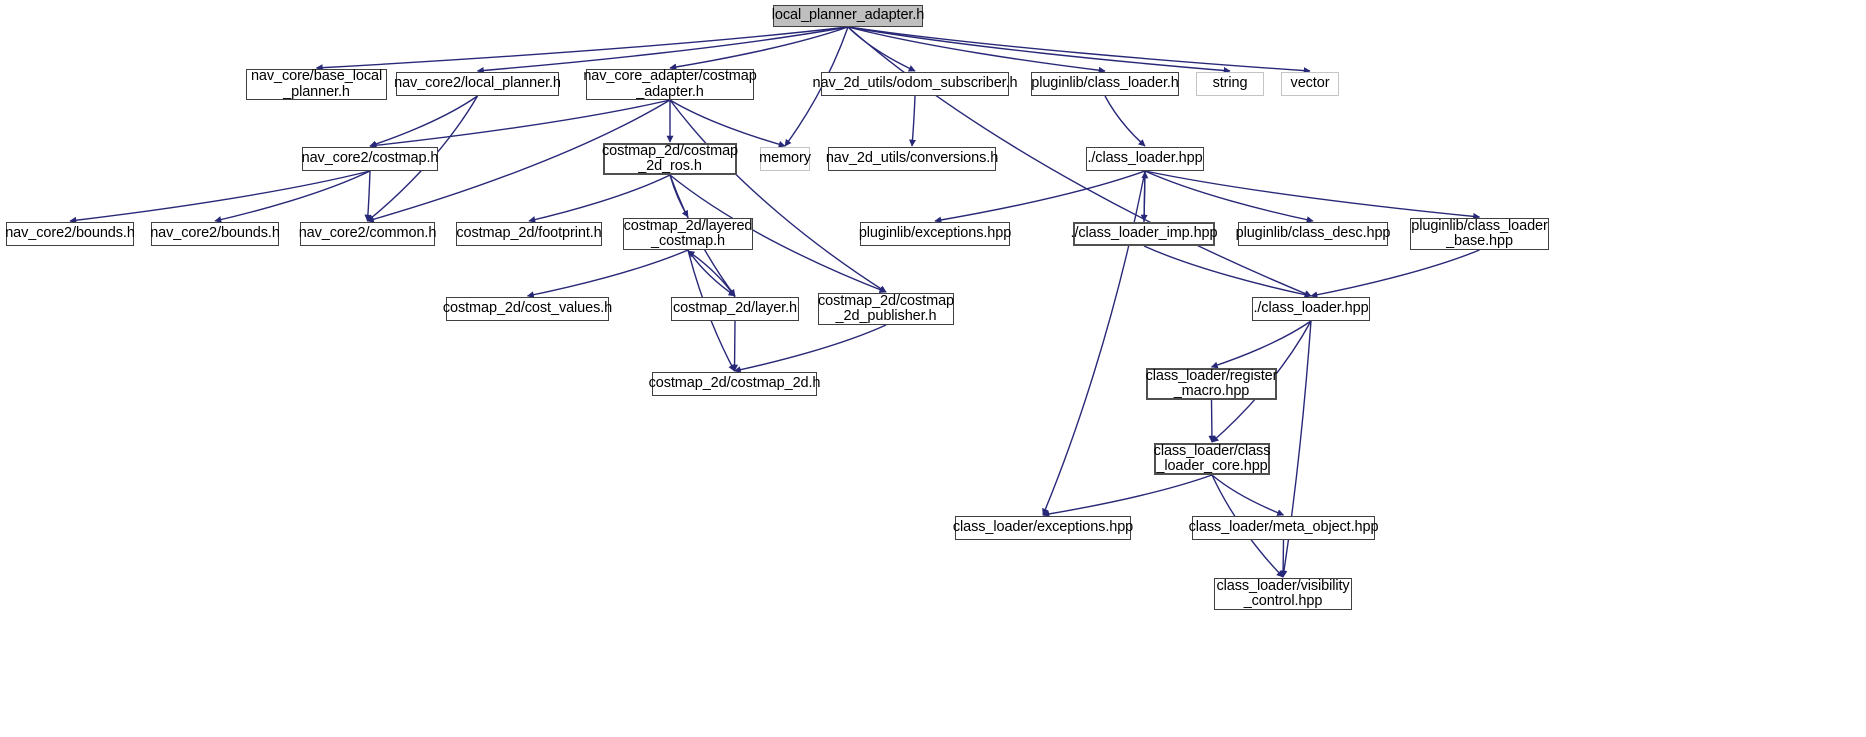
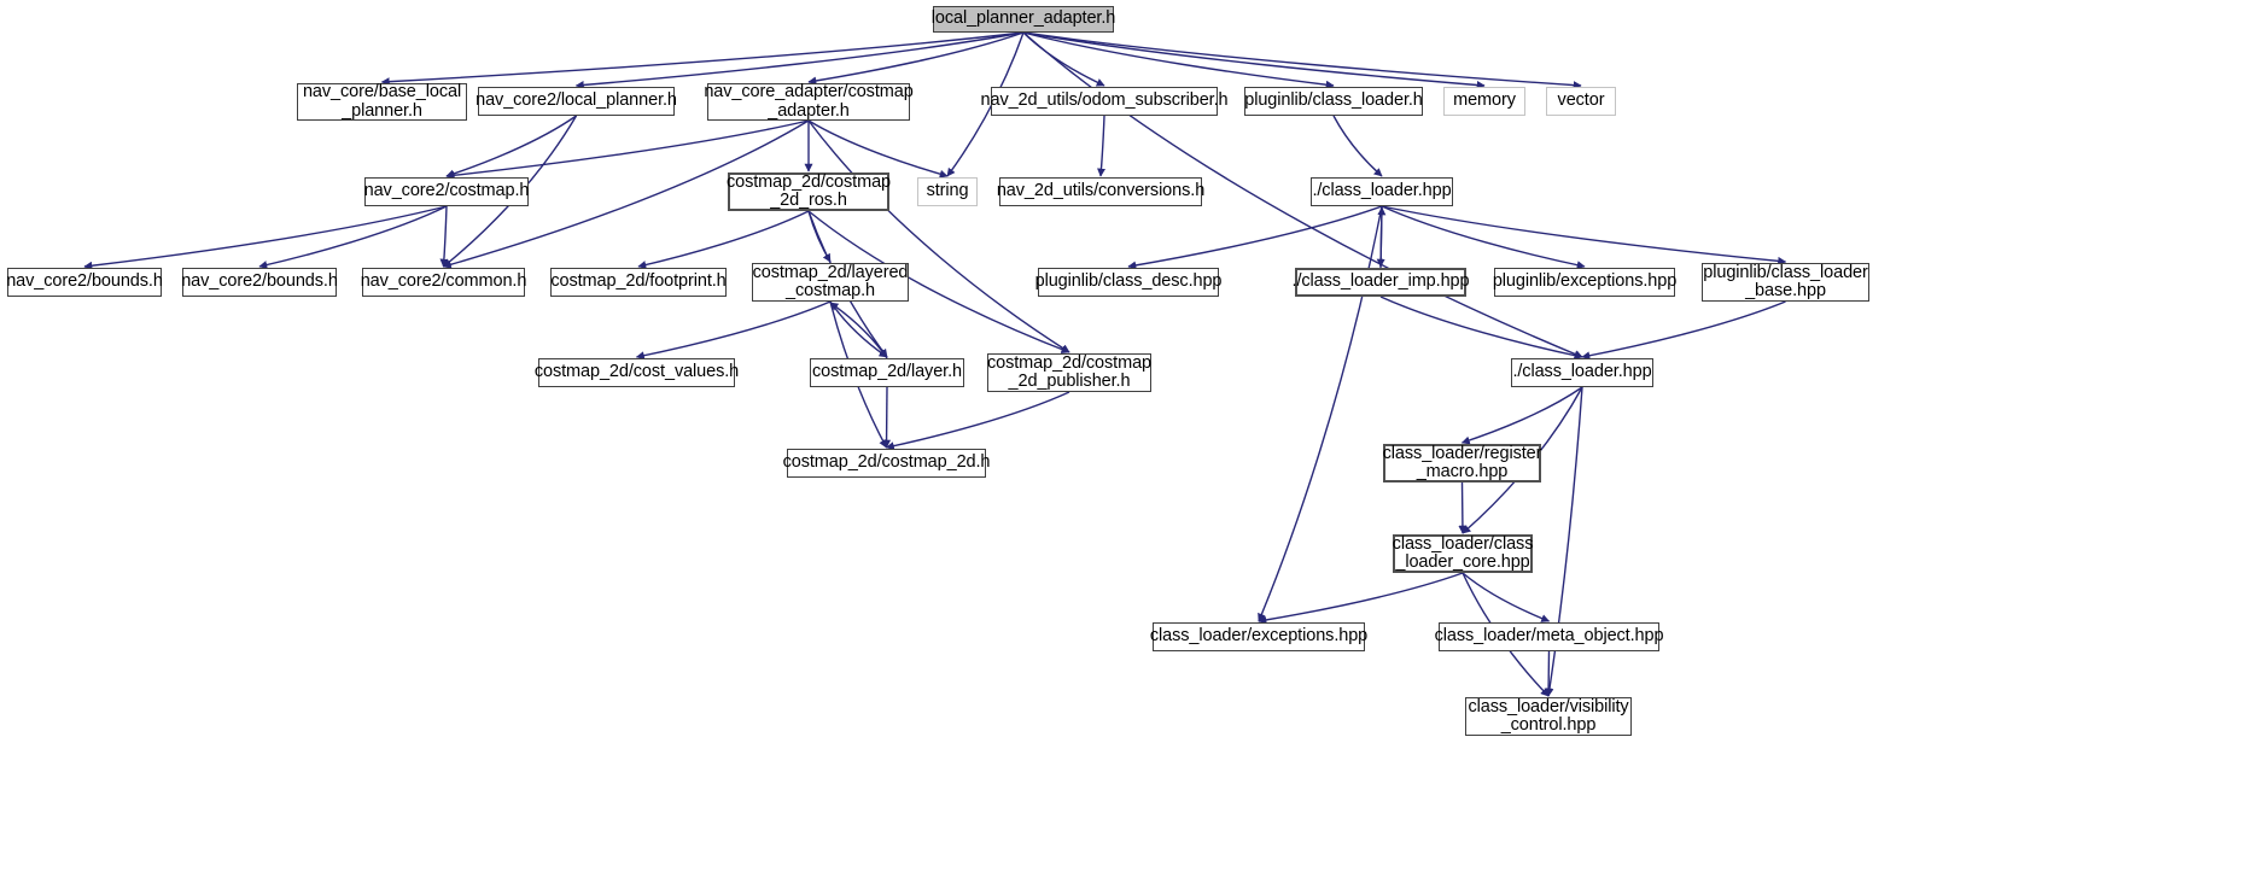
  local_planner_adapter.h
  nav_core/base_local
  _planner.h
  nav_core2/local_planner.h
  nav_core_adapter/costmap
  _adapter.h
  nav_2d_utils/odom_subscriber.h
  pluginlib/class_loader.h
- string
+ memory
  vector
  nav_core2/costmap.h
  costmap_2d/costmap
  _2d_ros.h
- memory
+ string
  nav_2d_utils/conversions.h
  ./class_loader.hpp
  nav_core2/bounds.h
  nav_core2/bounds.h
  nav_core2/common.h
  costmap_2d/footprint.h
  costmap_2d/layered
  _costmap.h
- pluginlib/exceptions.hpp
+ pluginlib/class_desc.hpp
  ./class_loader_imp.hpp
- pluginlib/class_desc.hpp
+ pluginlib/exceptions.hpp
  pluginlib/class_loader
  _base.hpp
  costmap_2d/cost_values.h
  costmap_2d/layer.h
  costmap_2d/costmap
  _2d_publisher.h
  ./class_loader.hpp
  costmap_2d/costmap_2d.h
  class_loader/register
  _macro.hpp
  class_loader/class
  _loader_core.hpp
  class_loader/exceptions.hpp
  class_loader/meta_object.hpp
  class_loader/visibility
  _control.hpp
